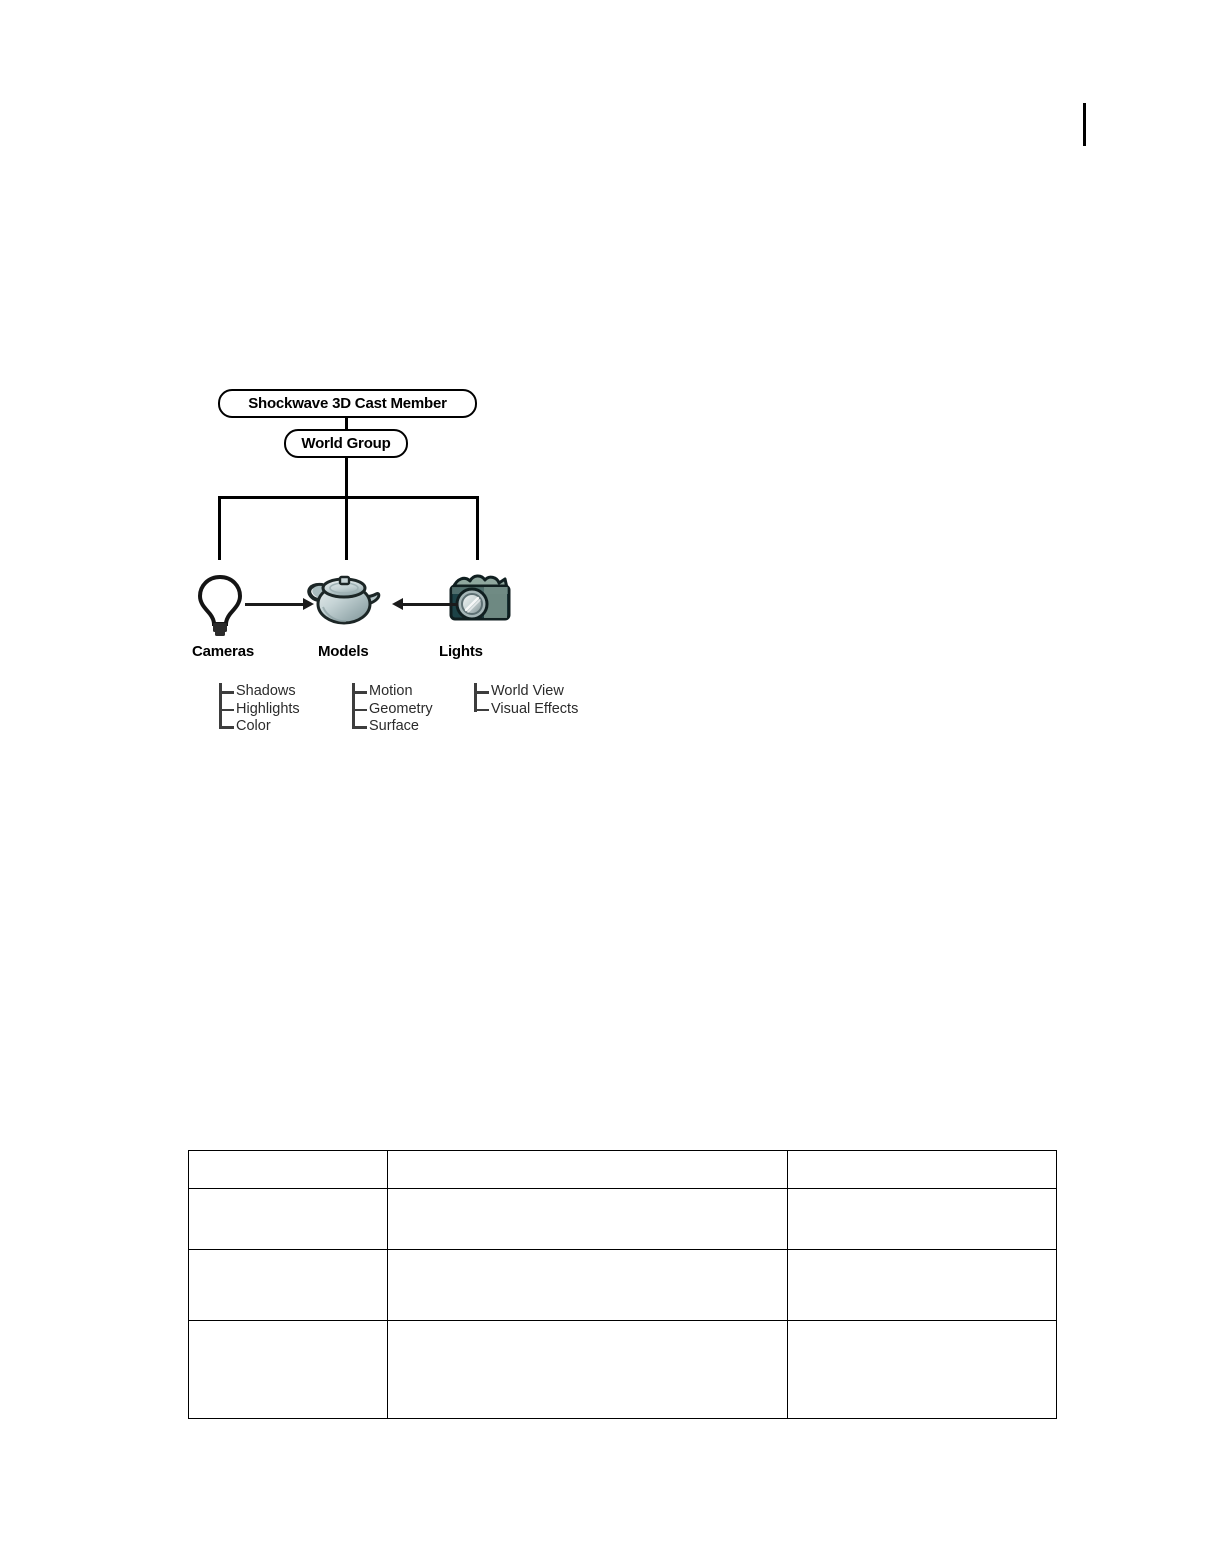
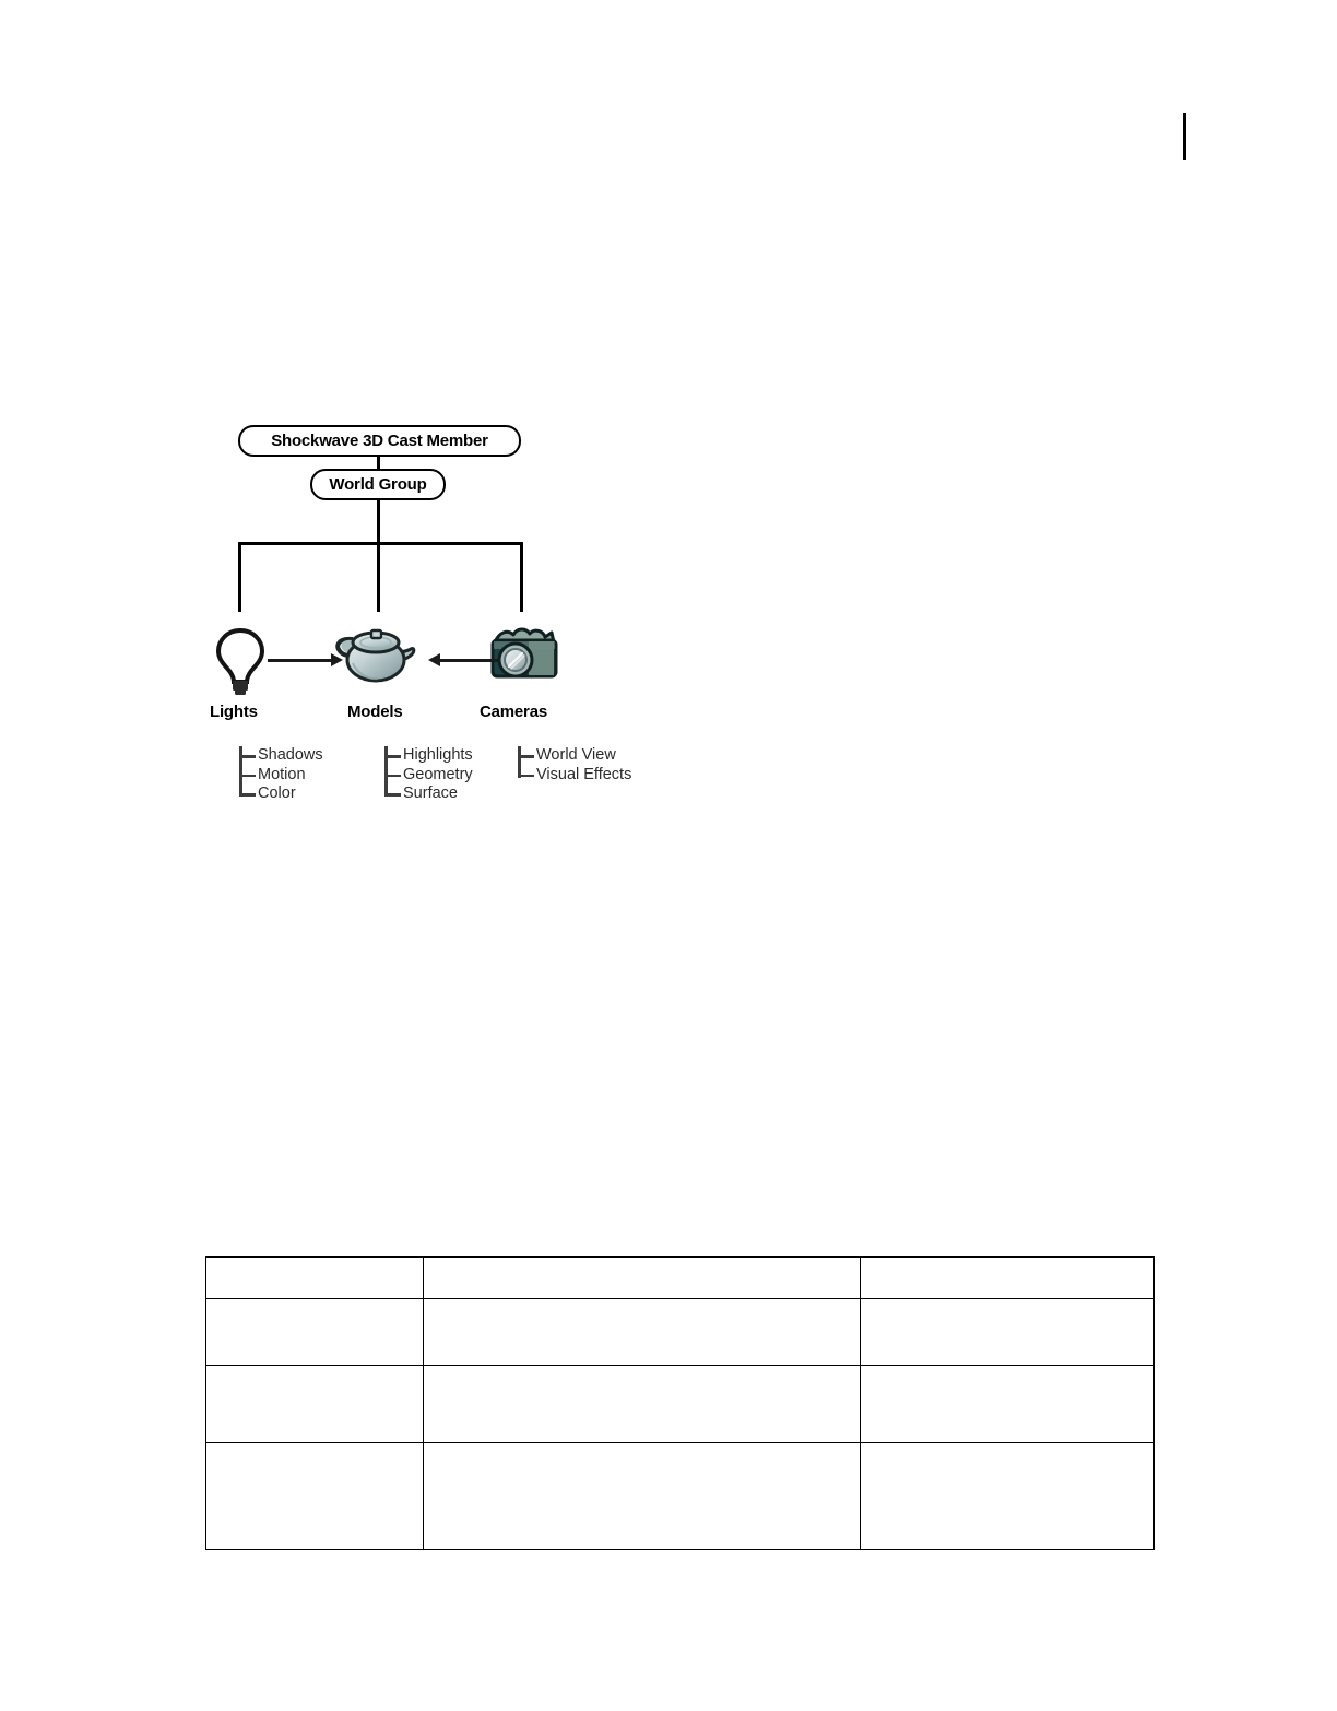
  Shockwave 3D Cast Member
  World Group
- Cameras
+ Lights
  Models
- Lights
+ Cameras
  Shadows
- Highlights
+ Motion
  Color
- Motion
+ Highlights
  Geometry
  Surface
  World View
  Visual Effects
